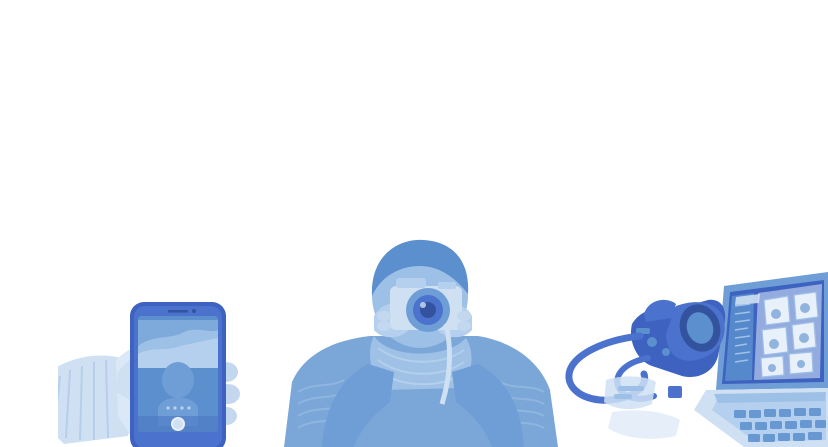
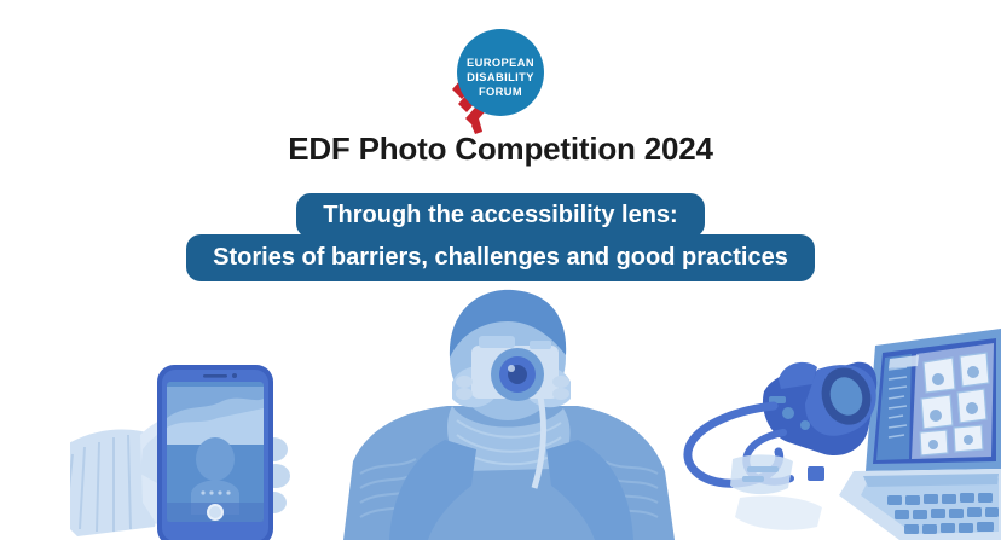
+ EUROPEAN
+ DISABILITY
+ FORUM
+ EDF Photo Competition 2024
+ Through the accessibility lens:
+ Stories of barriers, challenges and good practices
